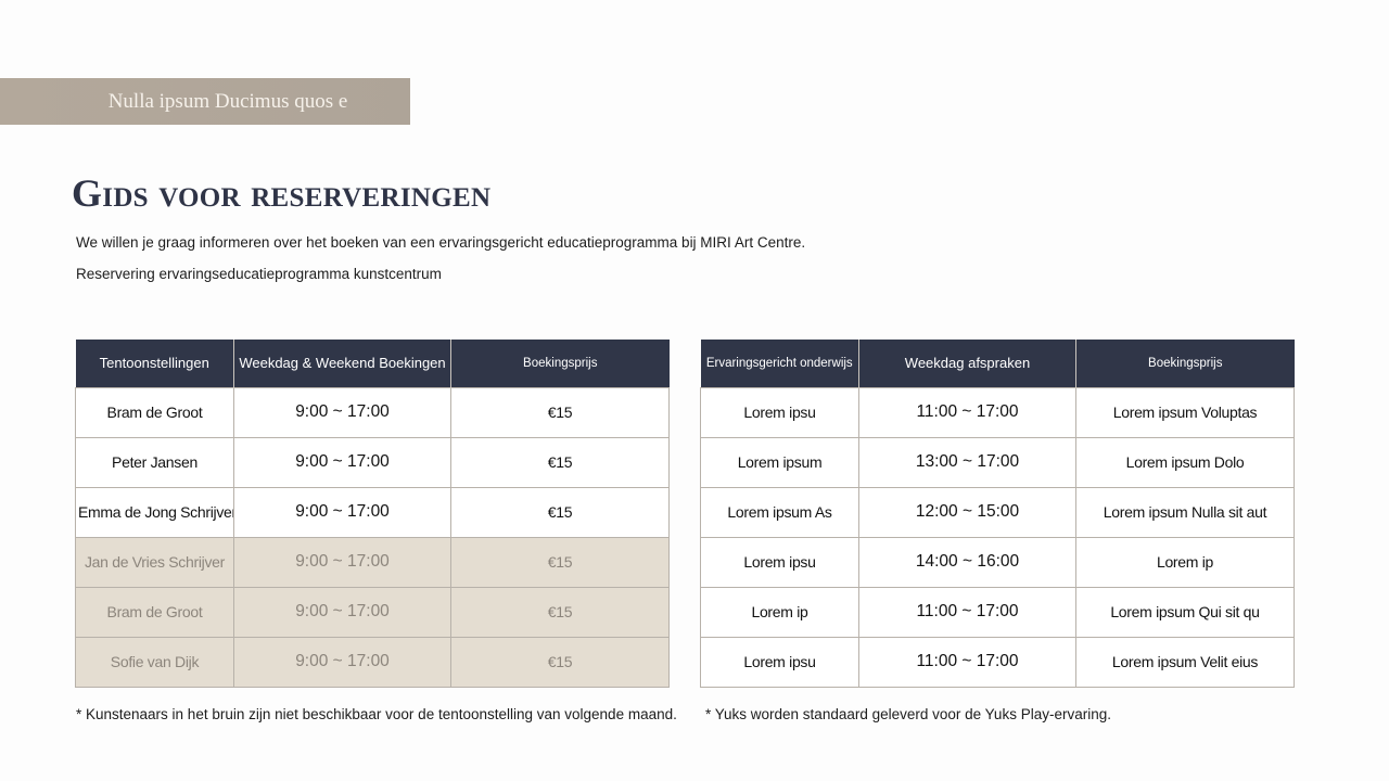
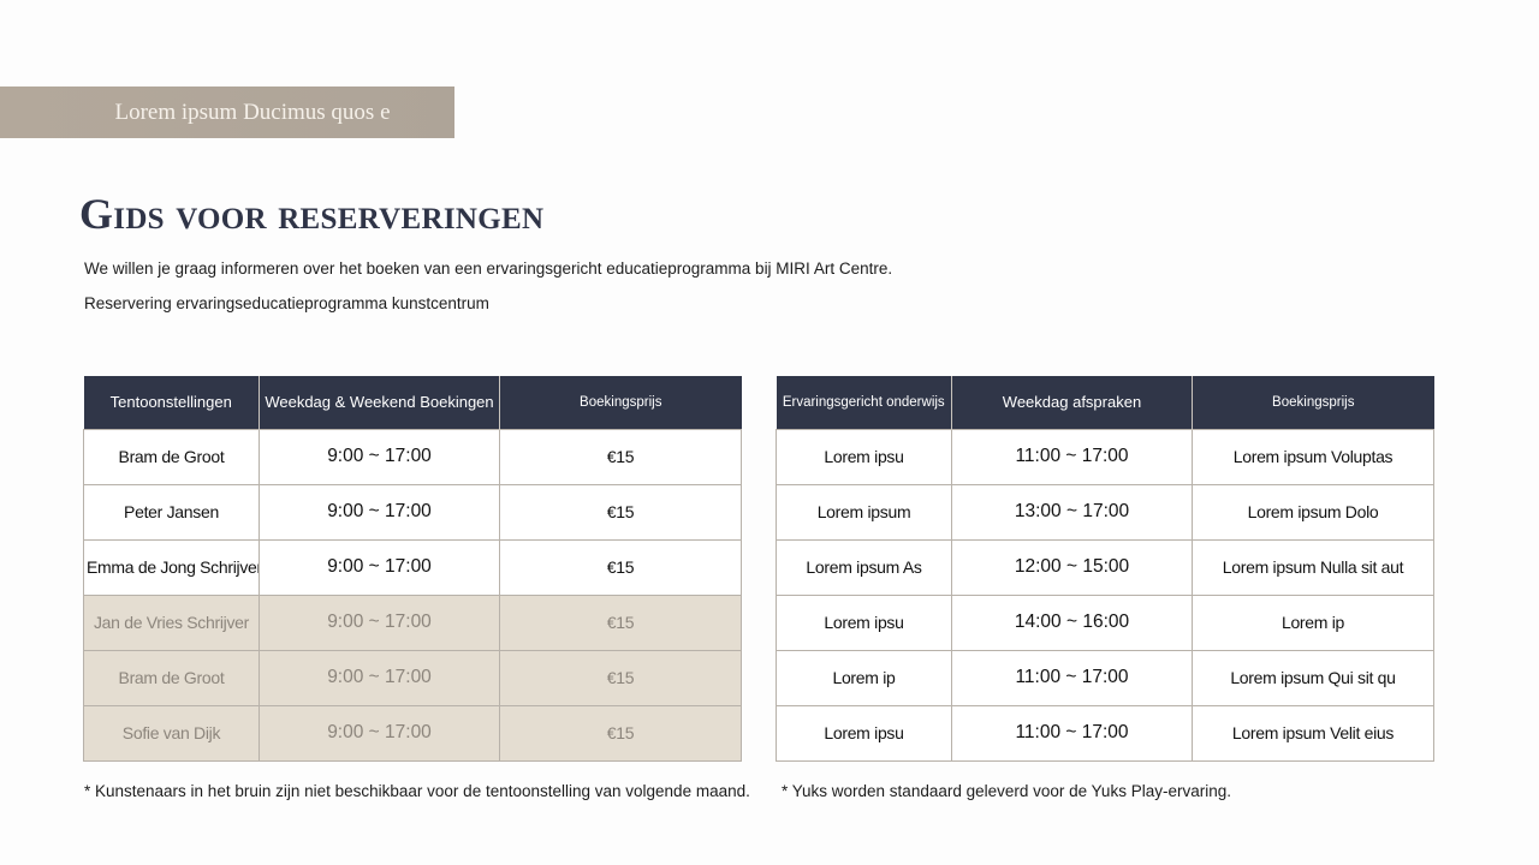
- Nulla ipsum Ducimus quos e
+ Lorem ipsum Ducimus quos e
  Gids voor reserveringen
  We willen je graag informeren over het boeken van een ervaringsgericht educatieprogramma bij MIRI Art Centre.
  Reservering ervaringseducatieprogramma kunstcentrum
  Tentoonstellingen	Weekdag & Weekend Boekingen	Boekingsprijs
  Bram de Groot	9:00 ~ 17:00	€15
  Peter Jansen	9:00 ~ 17:00	€15
  Emma de Jong Schrijve	9:00 ~ 17:00	€15
  Jan de Vries Schrijver	9:00 ~ 17:00	€15
  Bram de Groot	9:00 ~ 17:00	€15
  Sofie van Dijk	9:00 ~ 17:00	€15
  Ervaringsgericht onderwijs	Weekdag afspraken	Boekingsprijs
  Lorem ipsu	11:00 ~ 17:00	Lorem ipsum Voluptas
  Lorem ipsum	13:00 ~ 17:00	Lorem ipsum Dolo
  Lorem ipsum As	12:00 ~ 15:00	Lorem ipsum Nulla sit aut
  Lorem ipsu	14:00 ~ 16:00	Lorem ip
  Lorem ip	11:00 ~ 17:00	Lorem ipsum Qui sit qu
  Lorem ipsu	11:00 ~ 17:00	Lorem ipsum Velit eius
  * Kunstenaars in het bruin zijn niet beschikbaar voor de tentoonstelling van volgende maand.
  * Yuks worden standaard geleverd voor de Yuks Play-ervaring.
